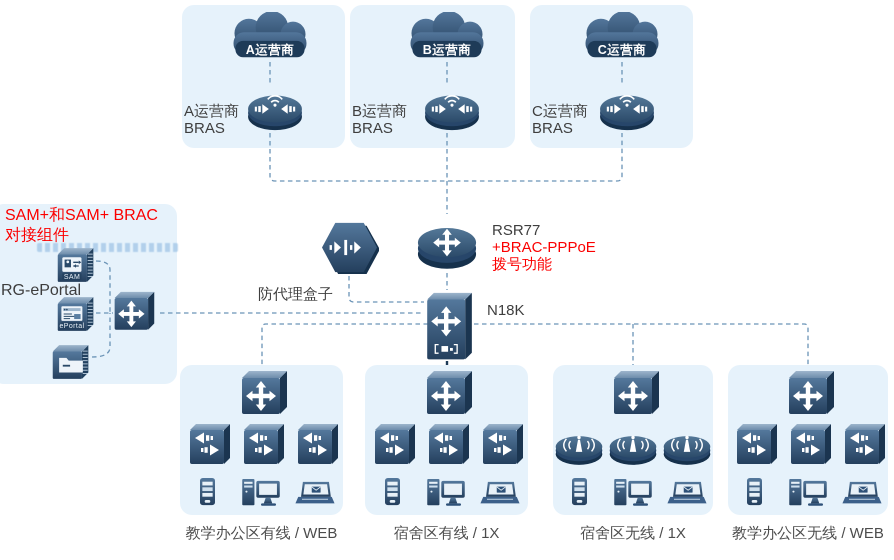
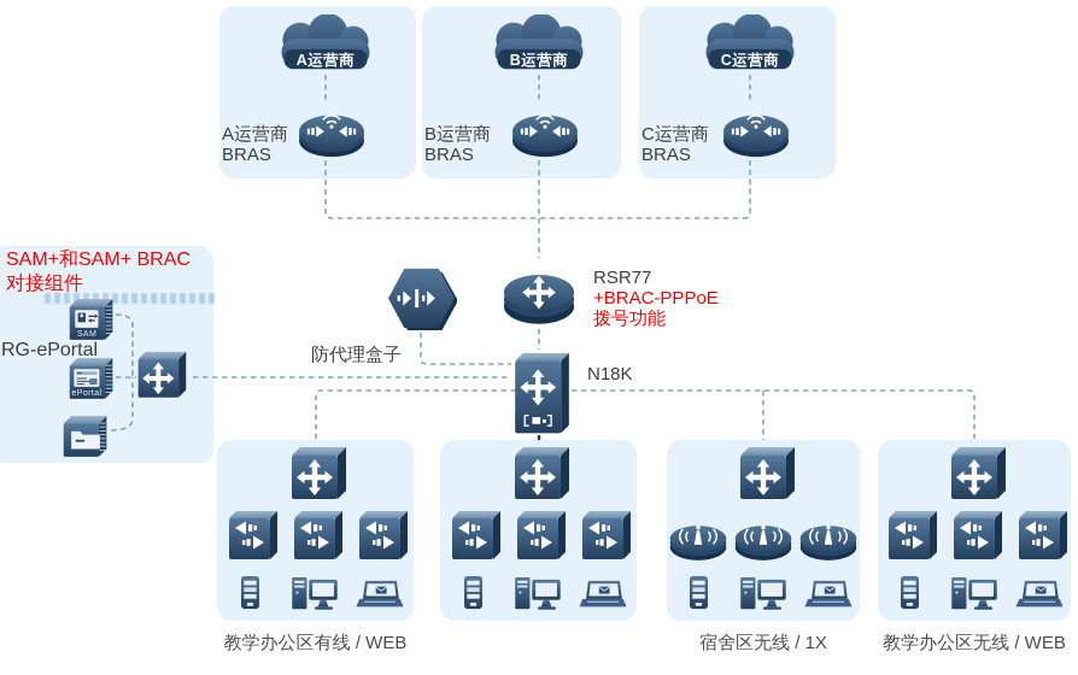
  A运营商
  A运营商
  BRAS
  B运营商
  B运营商
  BRAS
  C运营商
  C运营商
  BRAS
  SAM+和SAM+ BRAC
  对接组件
  RG-ePortal
  防代理盒子
  RSR77
  +BRAC-PPPoE
  拨号功能
  N18K
  教学办公区有线 / WEB
- 宿舍区有线 / 1X
  宿舍区无线 / 1X
  教学办公区无线 / WEB
